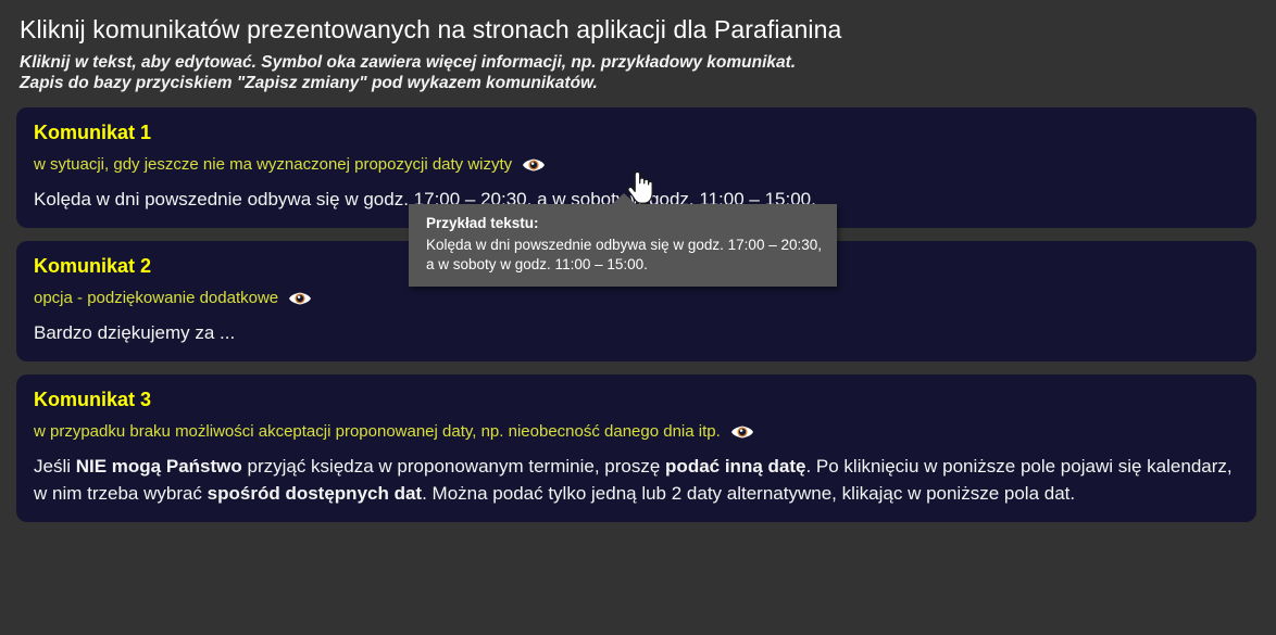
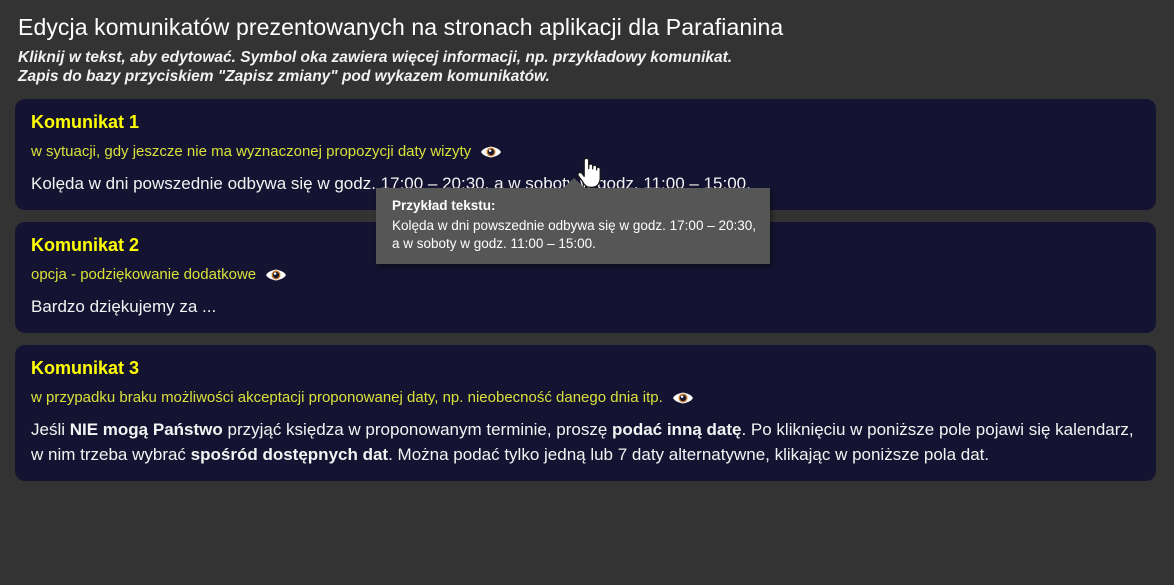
- Kliknij komunikatów prezentowanych na stronach aplikacji dla Parafianina
+ Edycja komunikatów prezentowanych na stronach aplikacji dla Parafianina
  Kliknij w tekst, aby edytować. Symbol oka zawiera więcej informacji, np. przykładowy komunikat.
  Zapis do bazy przyciskiem "Zapisz zmiany" pod wykazem komunikatów.
  Komunikat 1
  w sytuacji, gdy jeszcze nie ma wyznaczonej propozycji daty wizyty
  Kolęda w dni powszednie odbywa się w godz. 17:00 – 20:30, a w soboty godz. 11:00 – 15:00.
  Komunikat 2
  opcja - podziękowanie dodatkowe
  Bardzo dziękujemy za ...
  Komunikat 3
  w przypadku braku możliwości akceptacji proponowanej daty, np. nieobecność danego dnia itp.
- Jeśli NIE mogą Państwo przyjąć księdza w proponowanym terminie, proszę podać inną datę. Po kliknięciu w poniższe pole pojawi się kalendarz, w nim trzeba wybrać spośród dostępnych dat. Można podać tylko jedną lub 2 daty alternatywne, klikając w poniższe pola dat.
+ Jeśli NIE mogą Państwo przyjąć księdza w proponowanym terminie, proszę podać inną datę. Po kliknięciu w poniższe pole pojawi się kalendarz, w nim trzeba wybrać spośród dostępnych dat. Można podać tylko jedną lub 7 daty alternatywne, klikając w poniższe pola dat.
  Przykład tekstu:
  Kolęda w dni powszednie odbywa się w godz. 17:00 – 20:30, a w soboty w godz. 11:00 – 15:00.
